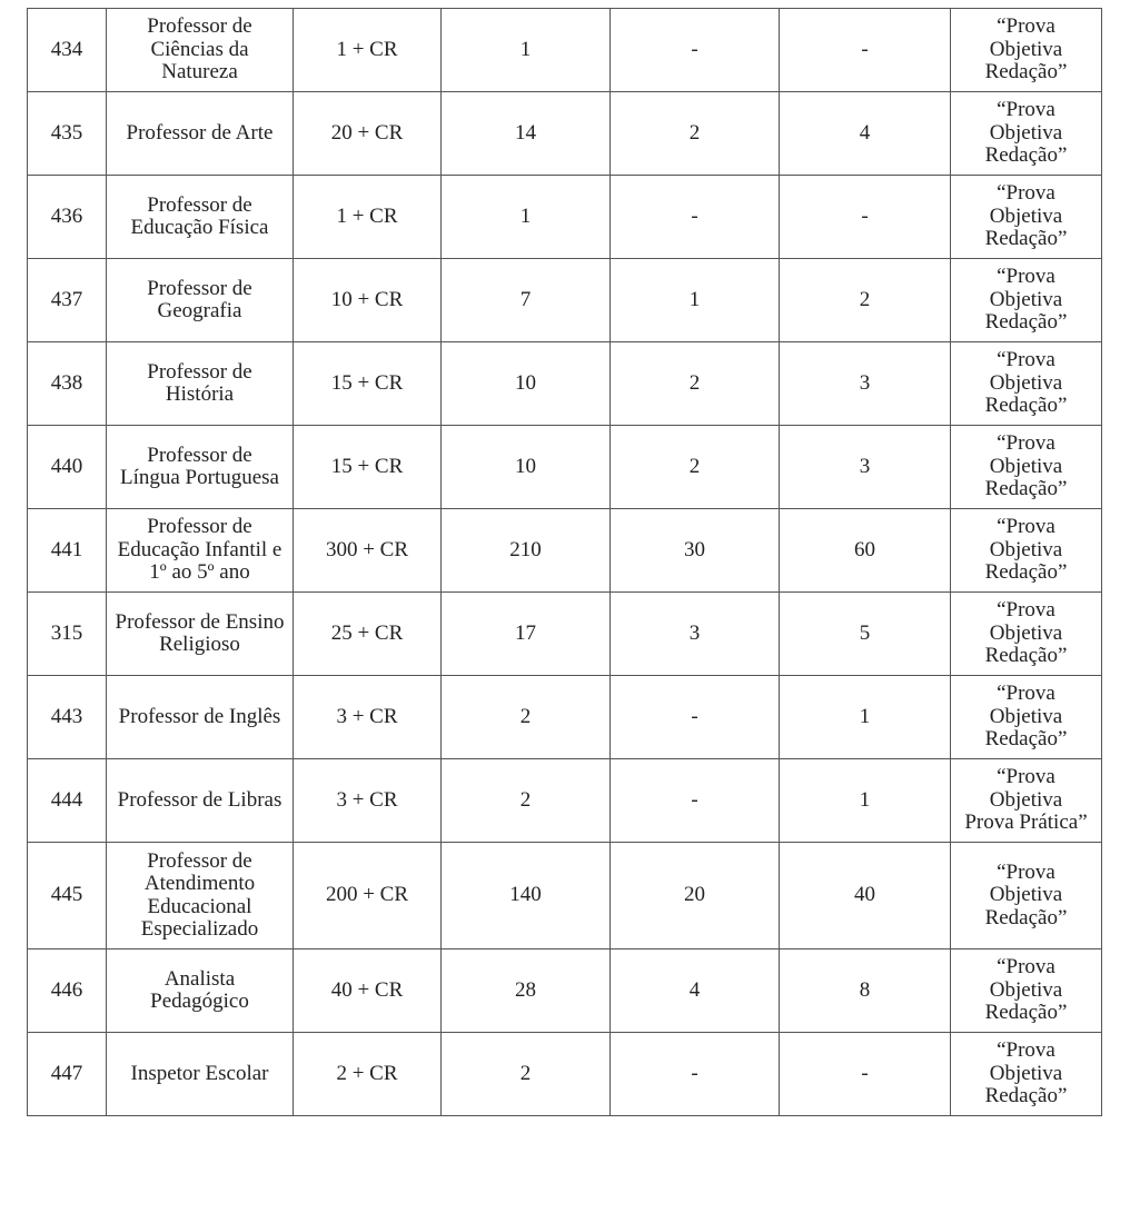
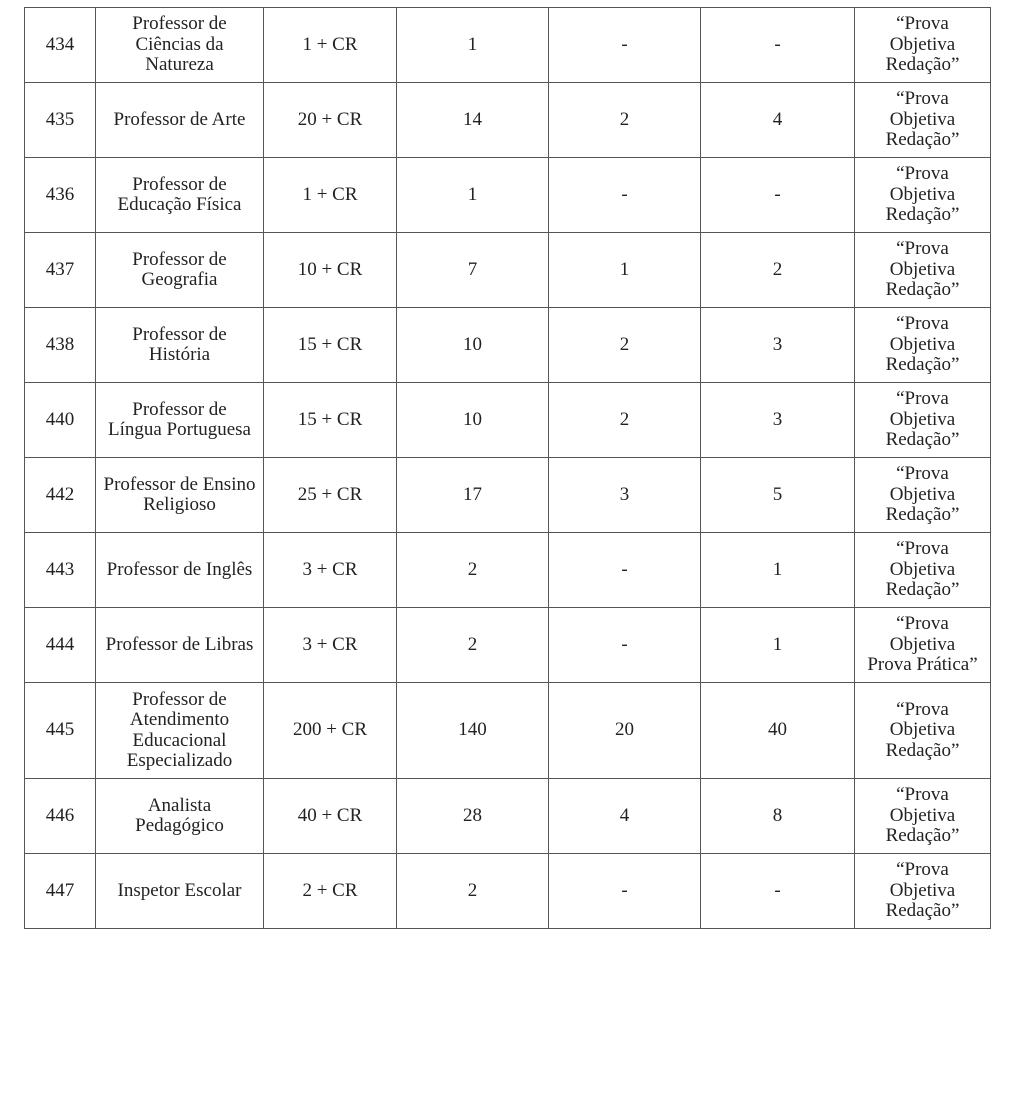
  434	Professor de Ciências da Natureza	1 + CR	1	-	-	“Prova Objetiva Redação”
  435	Professor de Arte	20 + CR	14	2	4	“Prova Objetiva Redação”
  436	Professor de Educação Física	1 + CR	1	-	-	“Prova Objetiva Redação”
  437	Professor de Geografia	10 + CR	7	1	2	“Prova Objetiva Redação”
  438	Professor de História	15 + CR	10	2	3	“Prova Objetiva Redação”
  440	Professor de Língua Portuguesa	15 + CR	10	2	3	“Prova Objetiva Redação”
- 441	Professor de Educação Infantil e 1º ao 5º ano	300 + CR	210	30	60	“Prova Objetiva Redação”
- 315	Professor de Ensino Religioso	25 + CR	17	3	5	“Prova Objetiva Redação”
+ 442	Professor de Ensino Religioso	25 + CR	17	3	5	“Prova Objetiva Redação”
  443	Professor de Inglês	3 + CR	2	-	1	“Prova Objetiva Redação”
  444	Professor de Libras	3 + CR	2	-	1	“Prova Objetiva Prova Prática”
  445	Professor de Atendimento Educacional Especializado	200 + CR	140	20	40	“Prova Objetiva Redação”
  446	Analista Pedagógico	40 + CR	28	4	8	“Prova Objetiva Redação”
  447	Inspetor Escolar	2 + CR	2	-	-	“Prova Objetiva Redação”
